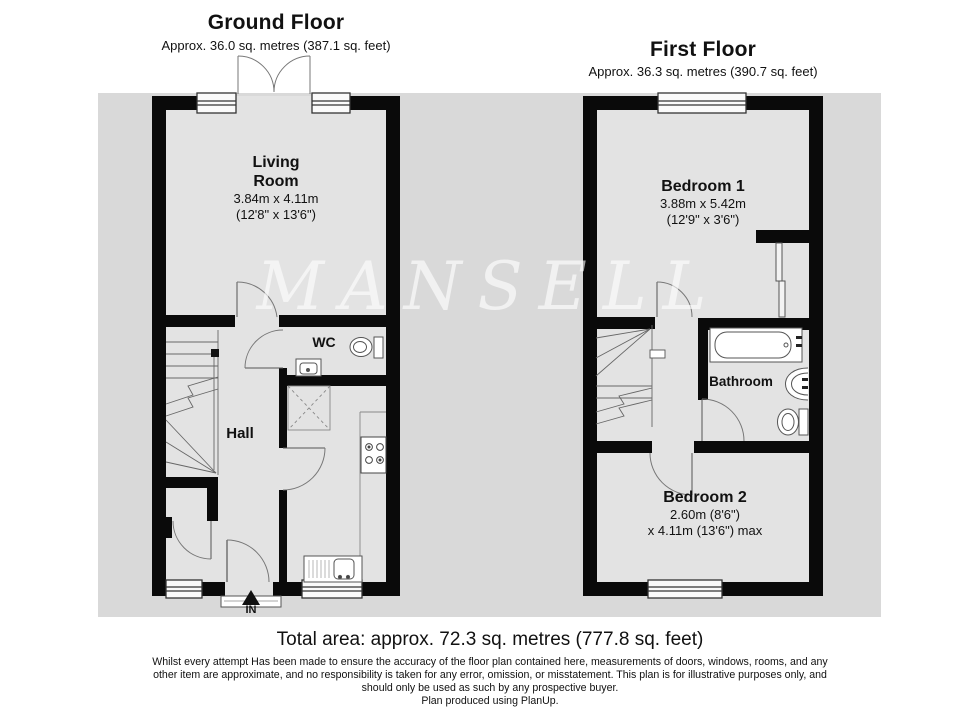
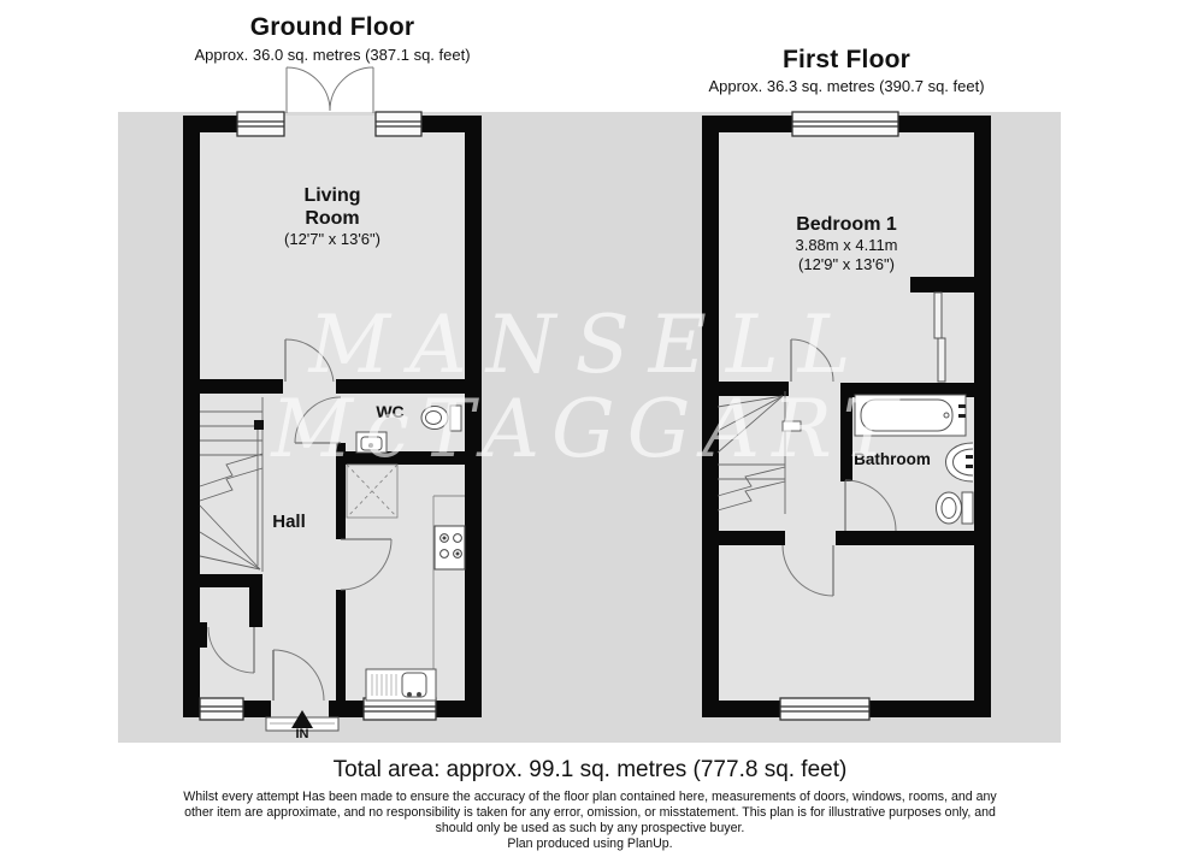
  Ground Floor
  Approx. 36.0 sq. metres (387.1 sq. feet)
  First Floor
  Approx. 36.3 sq. metres (390.7 sq. feet)
  Living
  Room
- 3.84m x 4.11m
- (12'8" x 13'6")
+ (12'7" x 13'6")
  Bedroom 1
- 3.88m x 5.42m
+ 3.88m x 4.11m
- (12'9" x 3'6")
+ (12'9" x 13'6")
  WC
  Bathroom
  Hall
- Bedroom 2
- 2.60m (8'6")
- x 4.11m (13'6") max
  IN
  MANSELL
+ McTAGGART
- Total area: approx. 72.3 sq. metres (777.8 sq. feet)
+ Total area: approx. 99.1 sq. metres (777.8 sq. feet)
  Whilst every attempt Has been made to ensure the accuracy of the floor plan contained here, measurements of doors, windows, rooms, and any other item are approximate, and no responsibility is taken for any error, omission, or misstatement. This plan is for illustrative purposes only, and should only be used as such by any prospective buyer.
  Plan produced using PlanUp.
